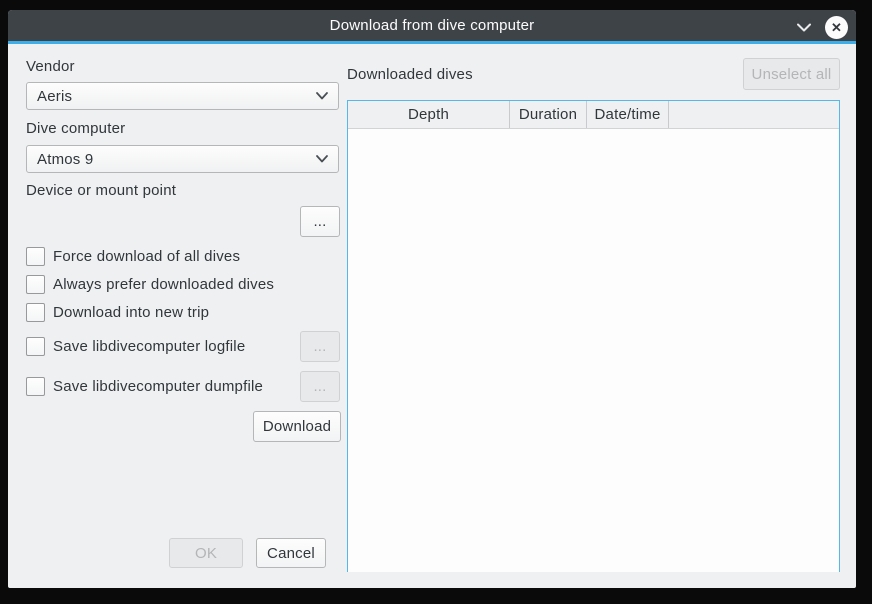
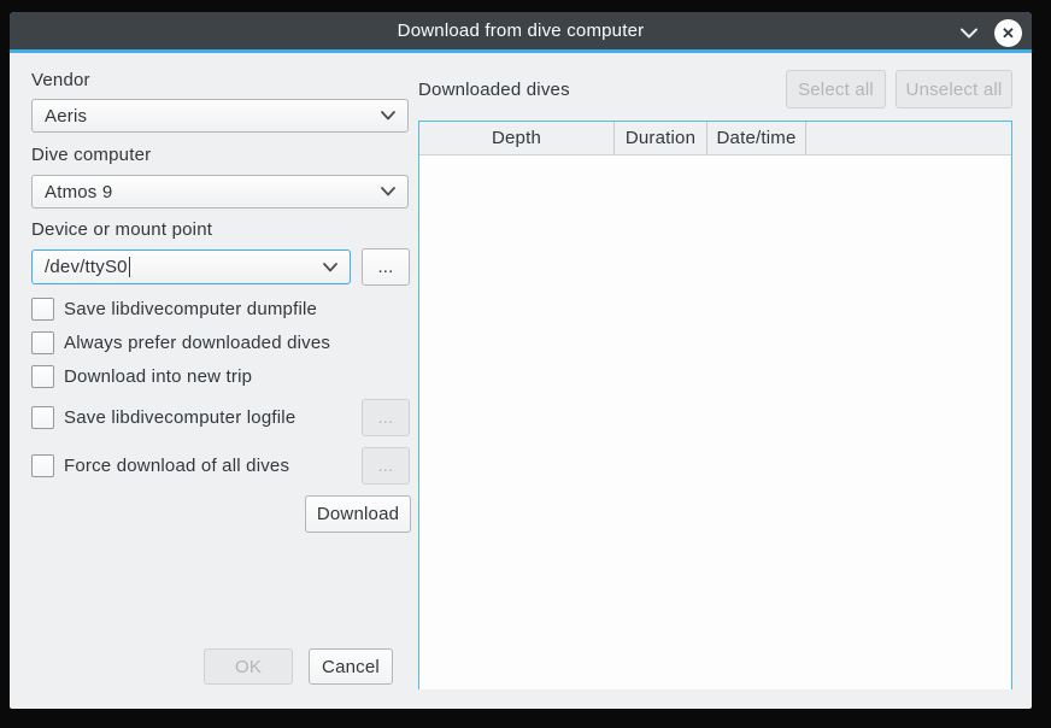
  Download from dive computer
  ✕
  Vendor
  Aeris
  Dive computer
  Atmos 9
  Device or mount point
+ /dev/ttyS0
  ...
- Force download of all dives
+ Save libdivecomputer dumpfile
  Always prefer downloaded dives
  Download into new trip
  Save libdivecomputer logfile
  ...
- Save libdivecomputer dumpfile
+ Force download of all dives
  ...
  Download
  OK
  Cancel
  Downloaded dives
+ Select all
  Unselect all
  Depth
  Duration
  Date/time
